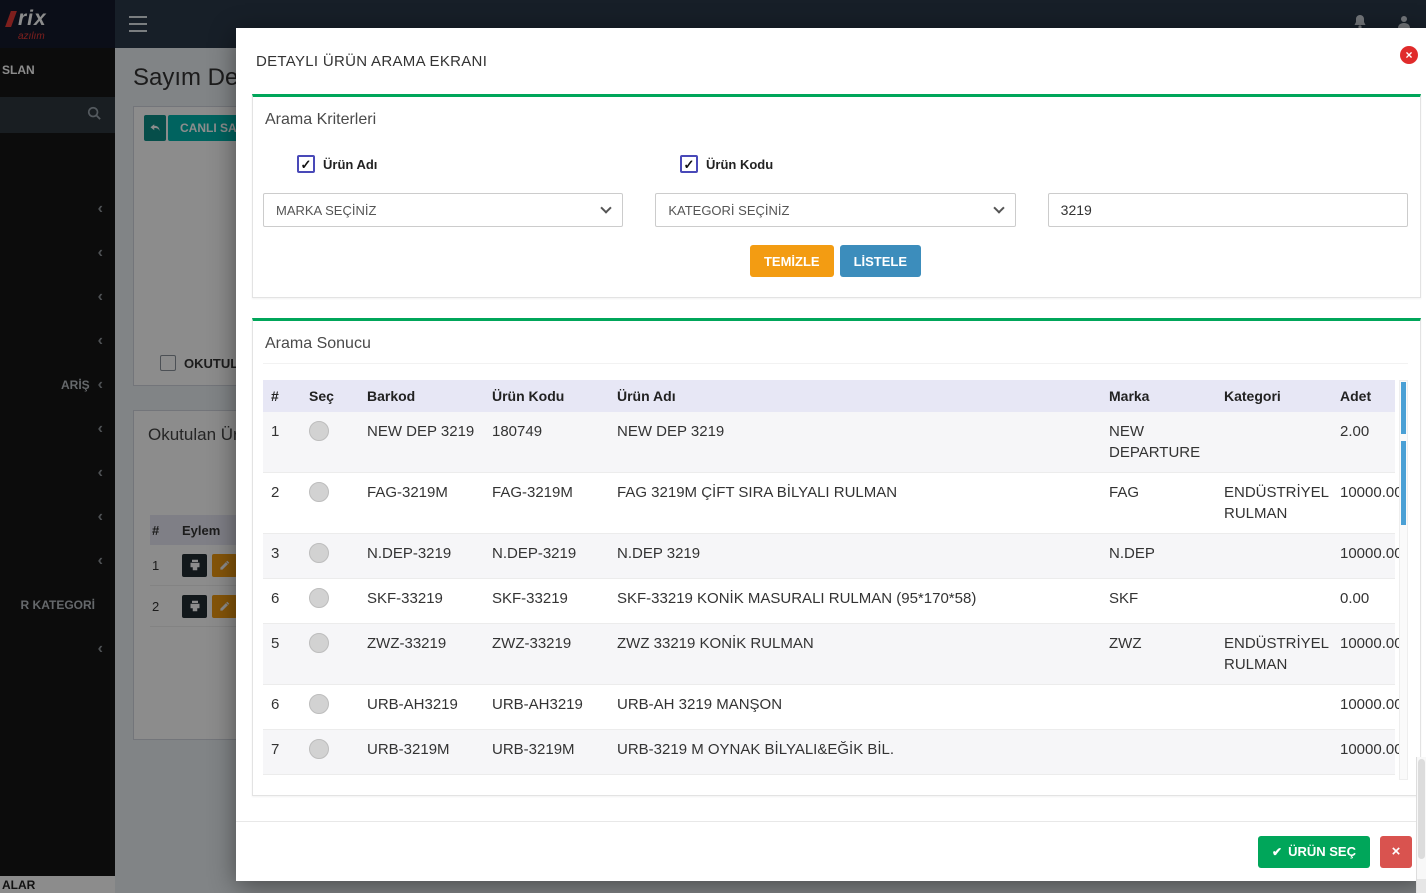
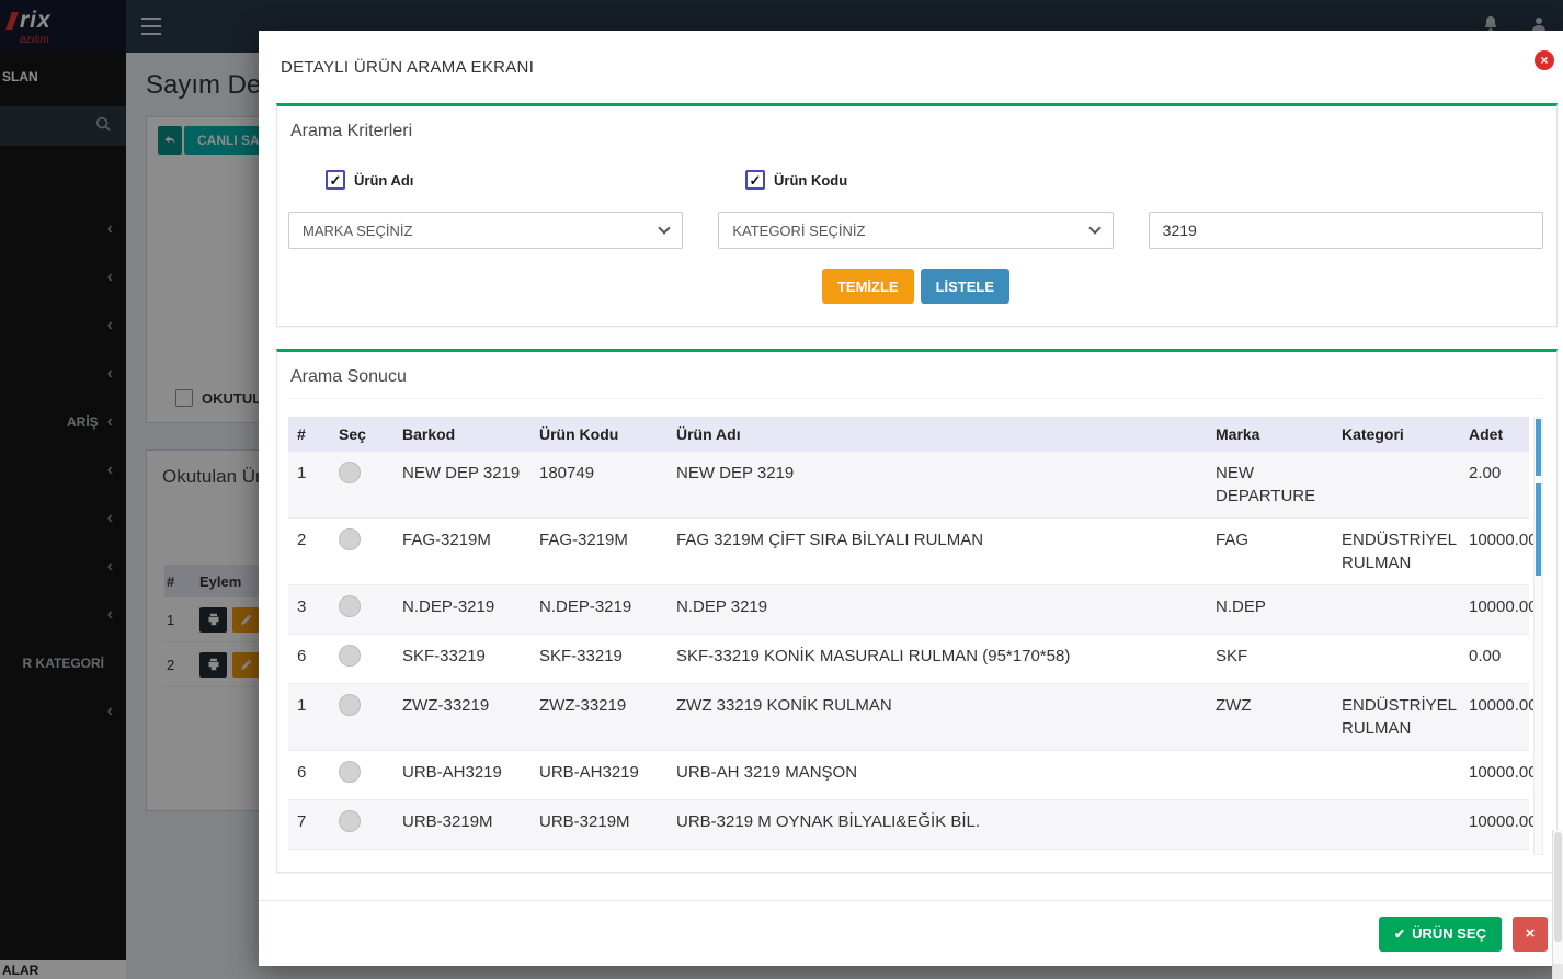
  rix
  azılım
  SLAN
  ‹
  ‹
  ‹
  ‹
  ARİŞ
  ‹
  ‹
  ‹
  ‹
  ‹
  R KATEGORİ
  ‹
  ALAR
  Sayım De
  CANLI SA
  OKUTUL
  Okutulan Ü
  #
  Eylem
  1
  2
  DETAYLI ÜRÜN ARAMA EKRANI
  ×
  Arama Kriterleri
  ✓
  Ürün Adı
  ✓
  Ürün Kodu
  MARKA SEÇİNİZ
  KATEGORİ SEÇİNİZ
  3219
  TEMİZLE
  LİSTELE
  Arama Sonucu
  #	Seç	Barkod	Ürün Kodu	Ürün Adı	Marka	Kategori	Adet
  1		NEW DEP 3219	180749	NEW DEP 3219	NEW DEPARTURE		2.00
  2		FAG-3219M	FAG-3219M	FAG 3219M ÇİFT SIRA BİLYALI RULMAN	FAG	ENDÜSTRİYEL RULMAN	10000.0
  3		N.DEP-3219	N.DEP-3219	N.DEP 3219	N.DEP		10000.0
  6		SKF-33219	SKF-33219	SKF-33219 KONİK MASURALI RULMAN (95*170*58)	SKF		0.00
- 5		ZWZ-33219	ZWZ-33219	ZWZ 33219 KONİK RULMAN	ZWZ	ENDÜSTRİYEL RULMAN	10000.0
+ 1		ZWZ-33219	ZWZ-33219	ZWZ 33219 KONİK RULMAN	ZWZ	ENDÜSTRİYEL RULMAN	10000.0
  6		URB-AH3219	URB-AH3219	URB-AH 3219 MANŞON			10000.0
  7		URB-3219M	URB-3219M	URB-3219 M OYNAK BİLYALI&EĞİK BİL.			10000.0
  ✔
  ÜRÜN SEÇ
  ×
